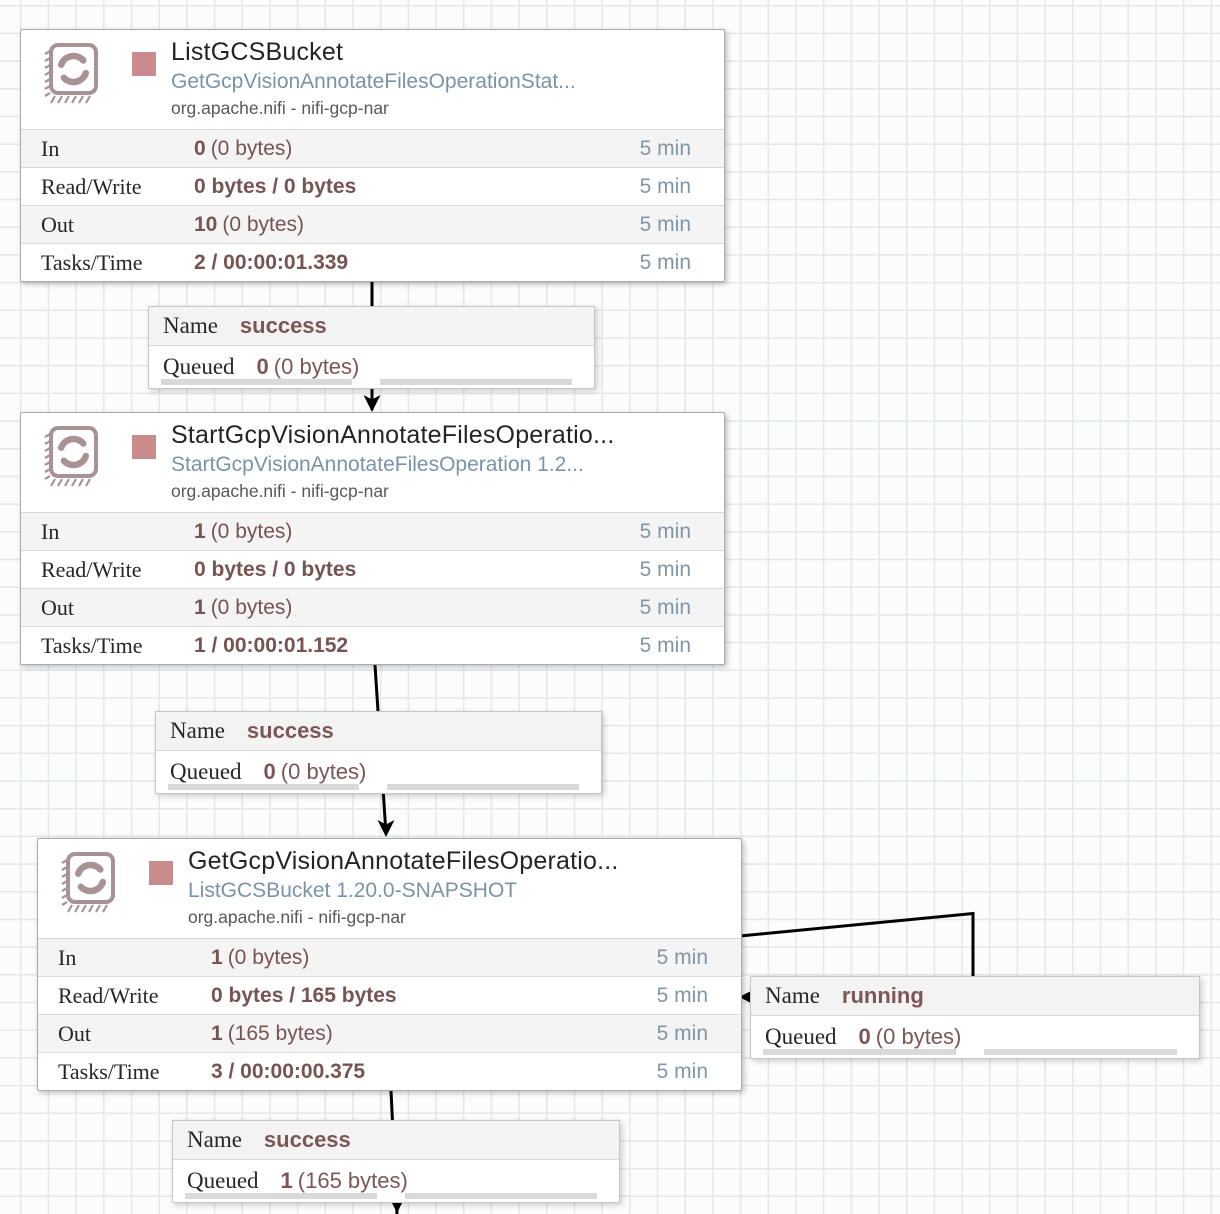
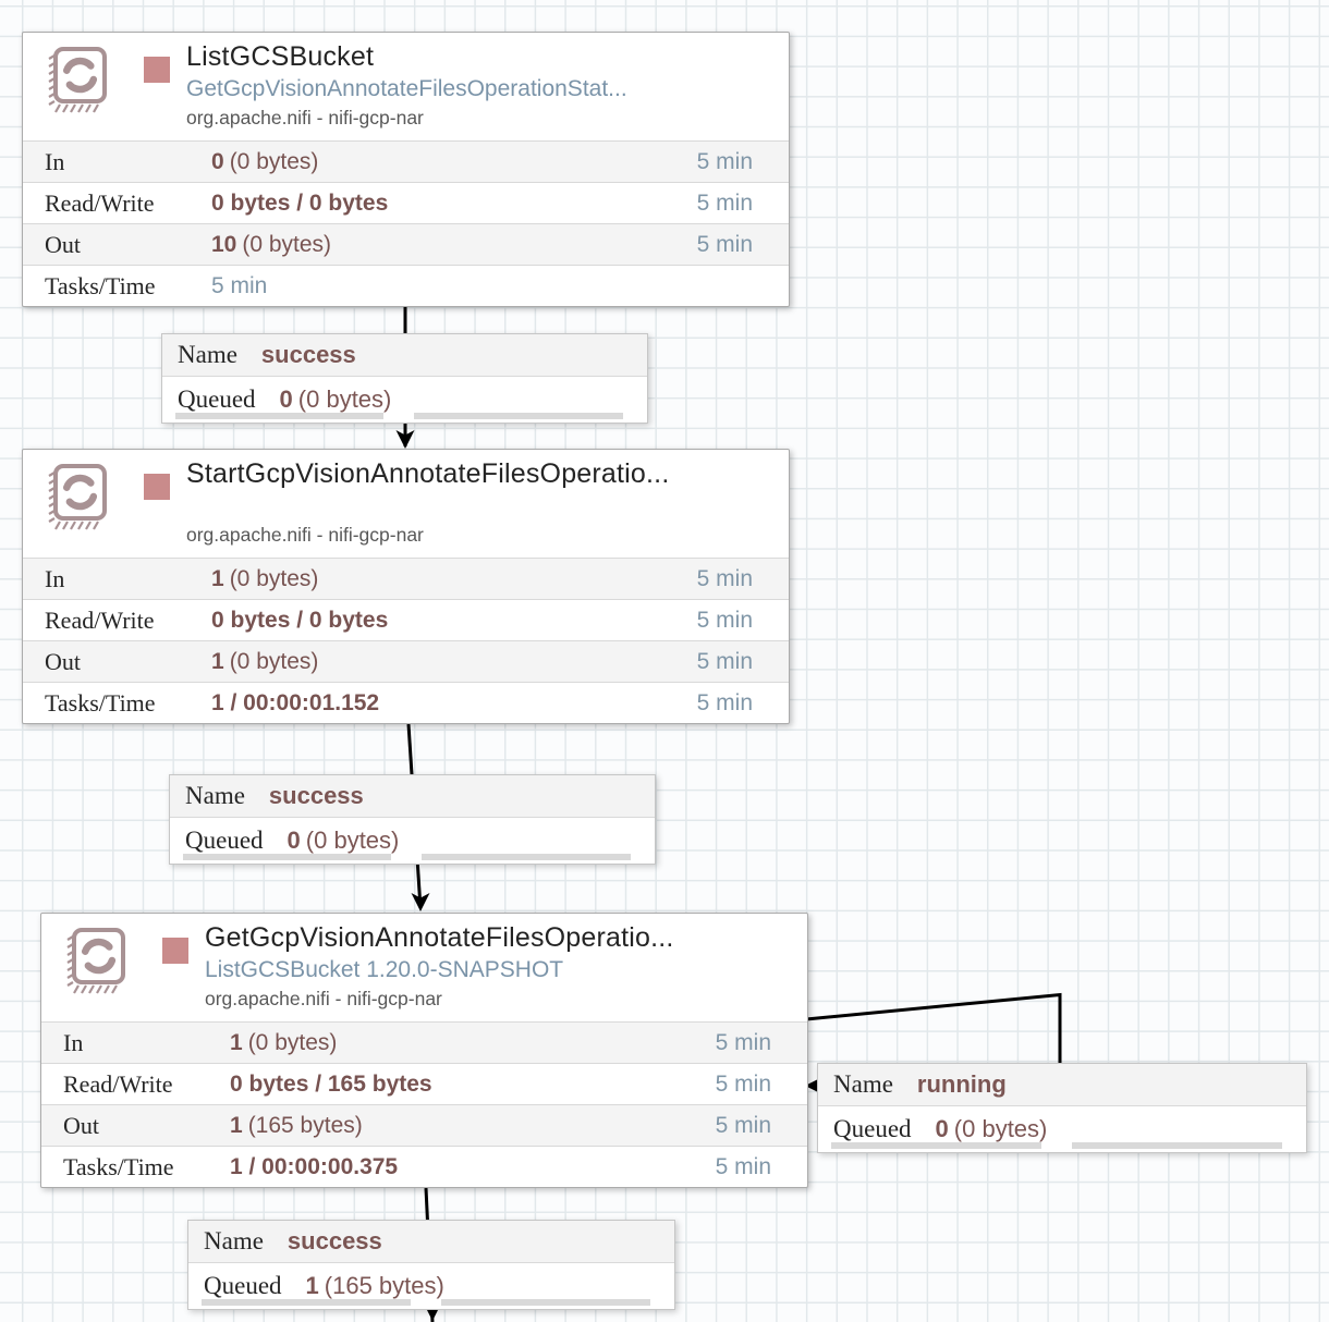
  ListGCSBucket
  GetGcpVisionAnnotateFilesOperationStat...
  org.apache.nifi - nifi-gcp-nar
  In
  0 (0 bytes)
  5 min
  Read/Write
  0 bytes / 0 bytes
  5 min
  Out
  10 (0 bytes)
  5 min
  Tasks/Time
- 2 / 00:00:01.339
  5 min
  StartGcpVisionAnnotateFilesOperatio...
- StartGcpVisionAnnotateFilesOperation 1.2...
  org.apache.nifi - nifi-gcp-nar
  In
  1 (0 bytes)
  5 min
  Read/Write
  0 bytes / 0 bytes
  5 min
  Out
  1 (0 bytes)
  5 min
  Tasks/Time
  1 / 00:00:01.152
  5 min
  GetGcpVisionAnnotateFilesOperatio...
  ListGCSBucket 1.20.0-SNAPSHOT
  org.apache.nifi - nifi-gcp-nar
  In
  1 (0 bytes)
  5 min
  Read/Write
  0 bytes / 165 bytes
  5 min
  Out
  1 (165 bytes)
  5 min
  Tasks/Time
- 3 / 00:00:00.375
+ 1 / 00:00:00.375
  5 min
  Name
  success
  Queued
  0 (0 bytes)
  Name
  success
  Queued
  0 (0 bytes)
  Name
  running
  Queued
  0 (0 bytes)
  Name
  success
  Queued
  1 (165 bytes)
